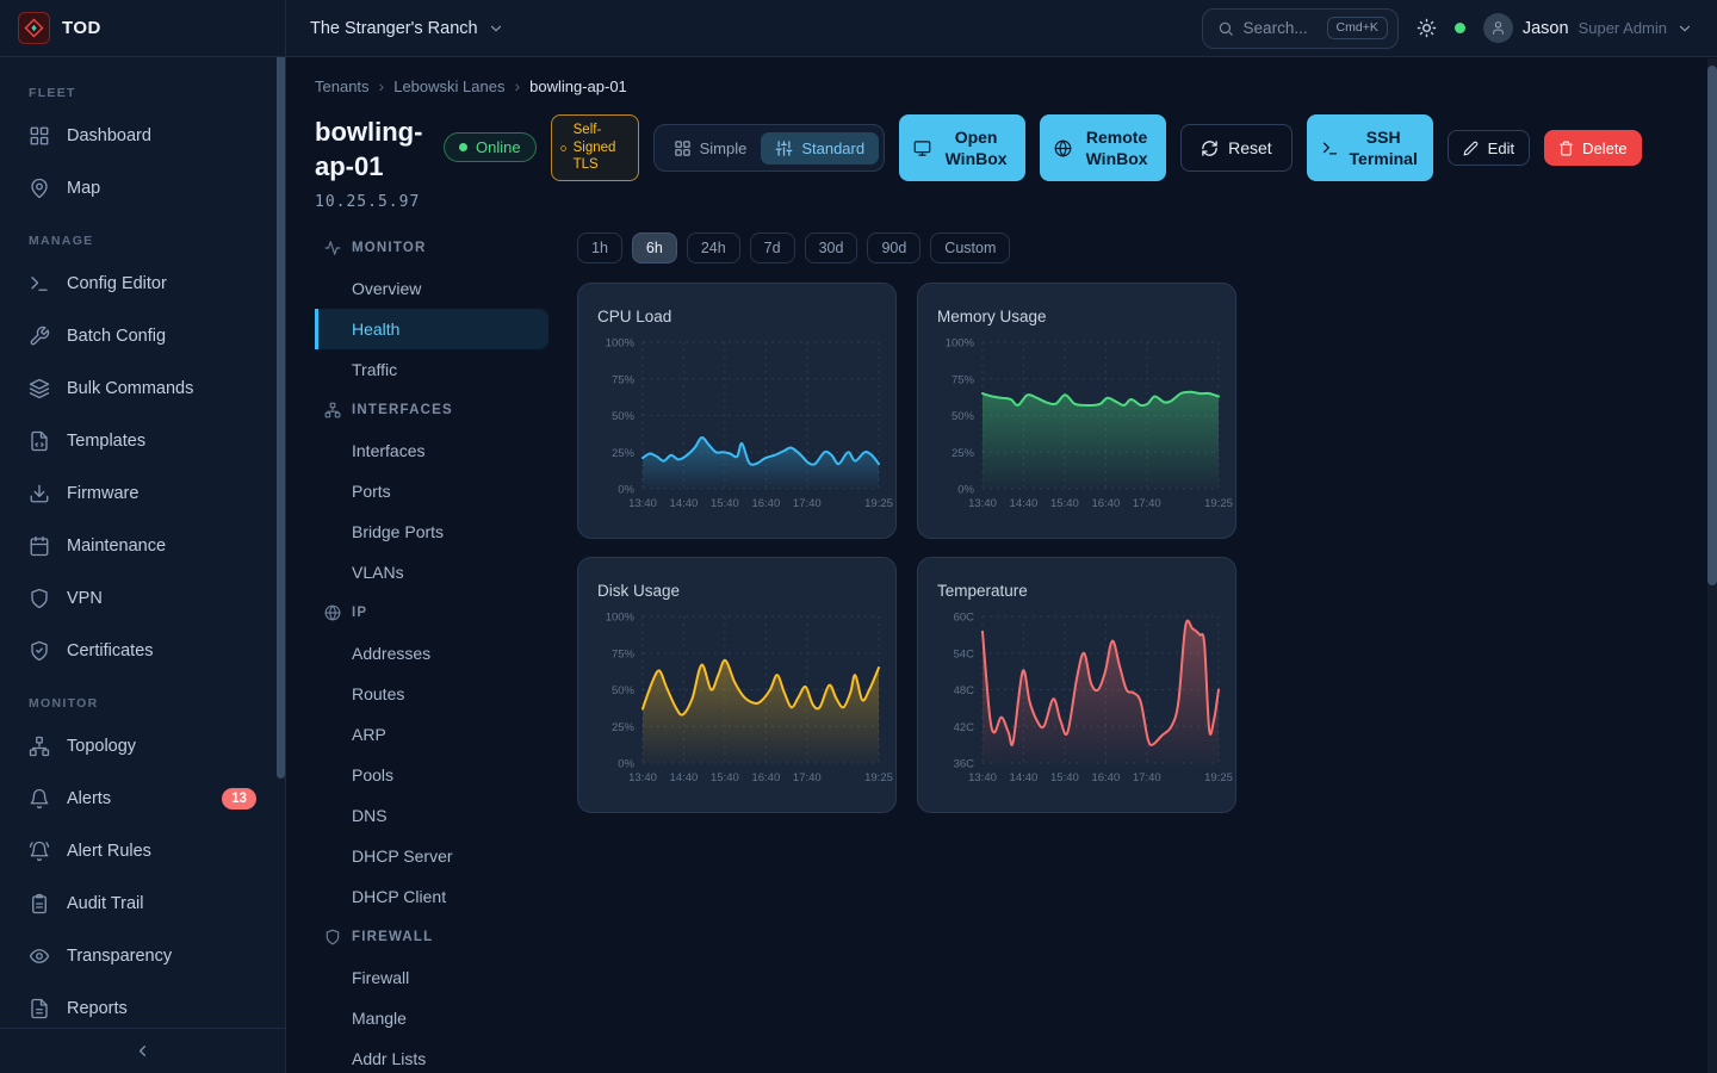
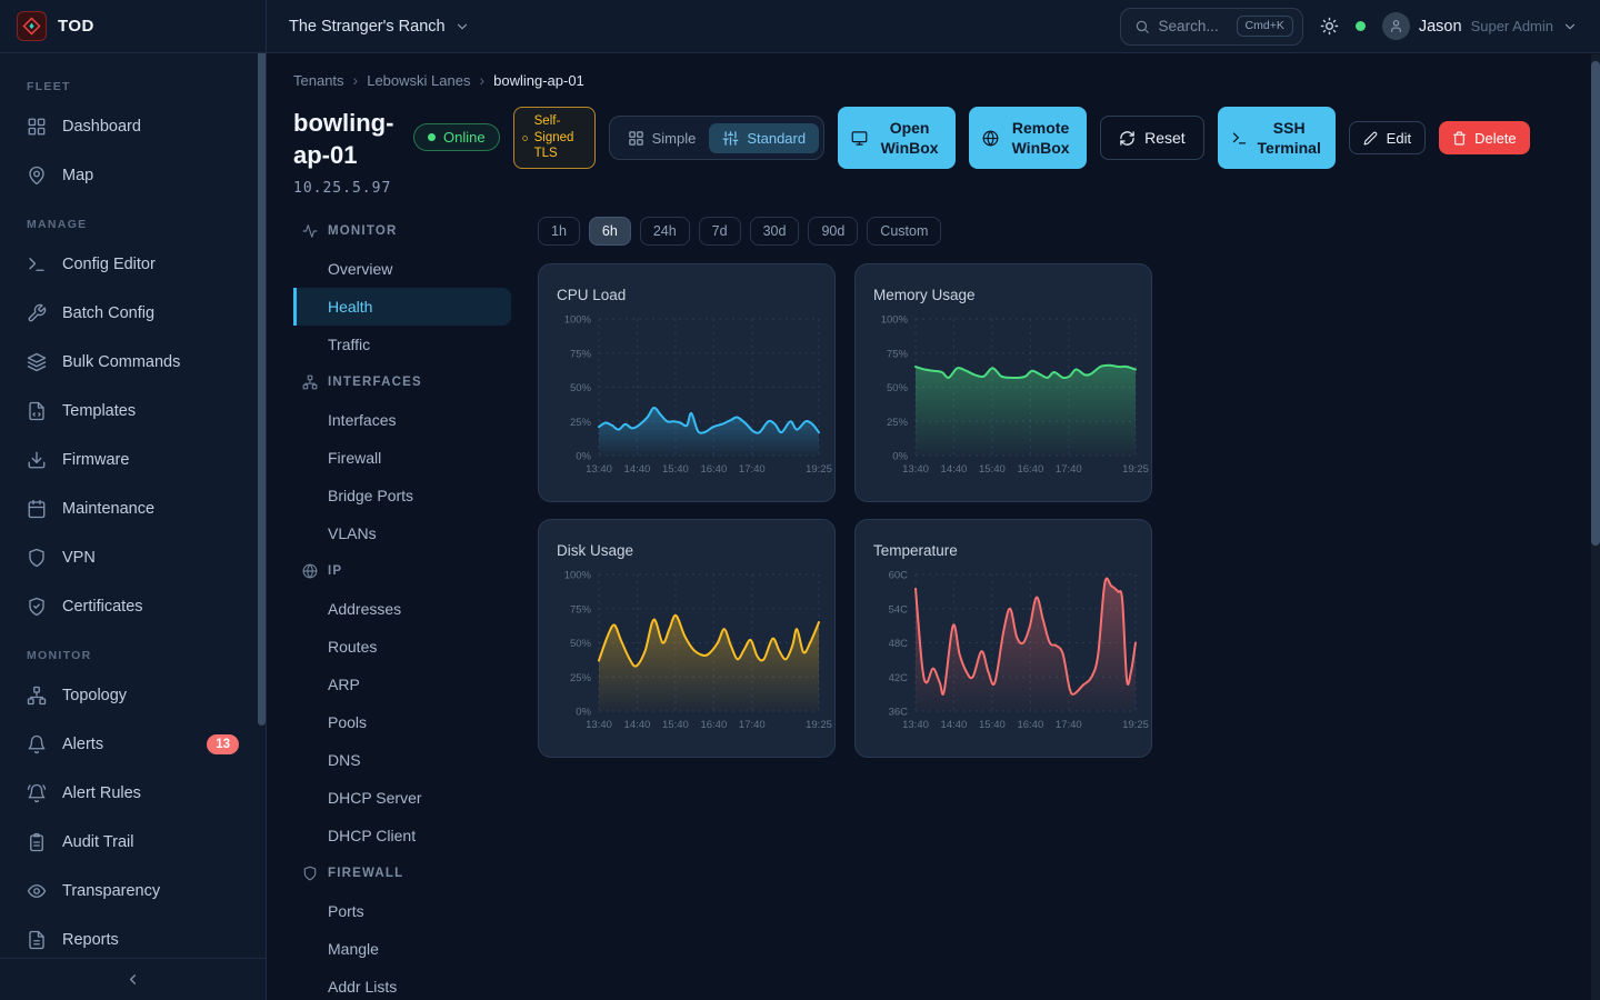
  TOD
  FLEET
  Dashboard
  Map
  MANAGE
  Config Editor
  Batch Config
  Bulk Commands
  Templates
  Firmware
  Maintenance
  VPN
  Certificates
  MONITOR
  Topology
  Alerts
  13
  Alert Rules
  Audit Trail
  Transparency
  Reports
  The Stranger's Ranch
  Search...
  Cmd+K
  Jason
  Super Admin
  Tenants
  ›
  Lebowski Lanes
  ›
  bowling-ap-01
  bowling-ap-01
  10.25.5.97
  Online
  Self-Signed TLS
  Simple
  Standard
  Open WinBox
  Remote WinBox
  Reset
  SSH Terminal
  Edit
  Delete
  MONITOR
  Overview
  Health
  Traffic
  INTERFACES
  Interfaces
- Ports
+ Firewall
  Bridge Ports
  VLANs
  IP
  Addresses
  Routes
  ARP
  Pools
  DNS
  DHCP Server
  DHCP Client
  FIREWALL
- Firewall
+ Ports
  Mangle
  Addr Lists
  1h
  6h
  24h
  7d
  30d
  90d
  Custom
  CPU Load
  0%
  25%
  50%
  75%
  100%
  13:40
  14:40
  15:40
  16:40
  17:40
  19:25
  Memory Usage
  0%
  25%
  50%
  75%
  100%
  13:40
  14:40
  15:40
  16:40
  17:40
  19:25
  Disk Usage
  0%
  25%
  50%
  75%
  100%
  13:40
  14:40
  15:40
  16:40
  17:40
  19:25
  Temperature
  36C
  42C
  48C
  54C
  60C
  13:40
  14:40
  15:40
  16:40
  17:40
  19:25
